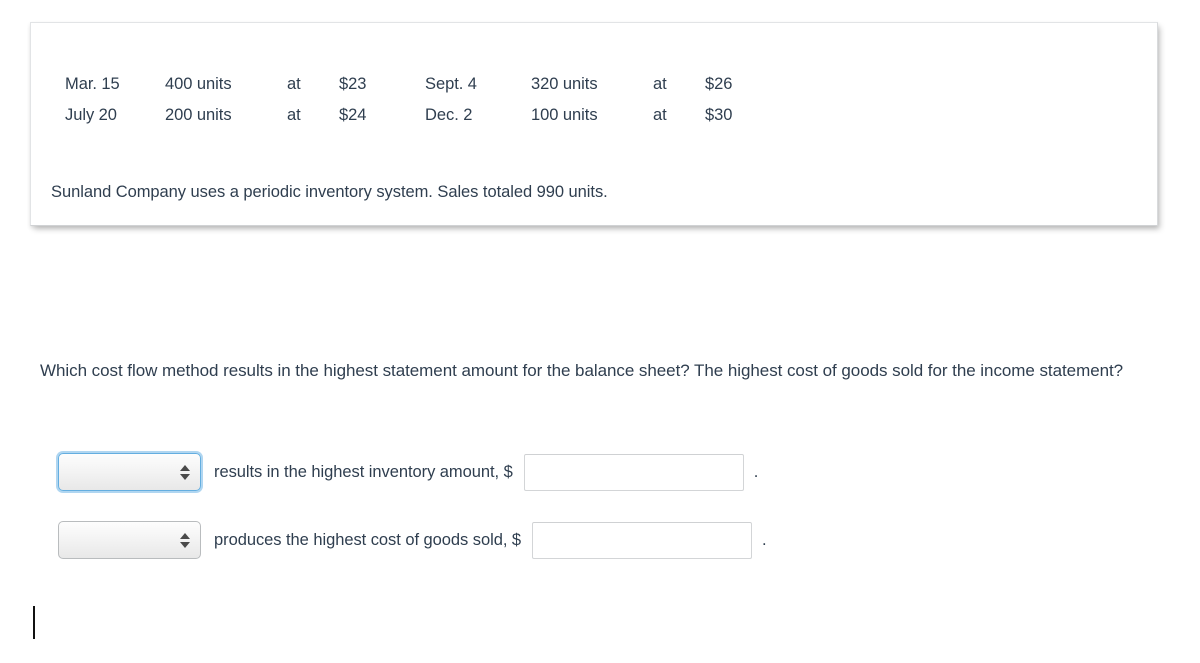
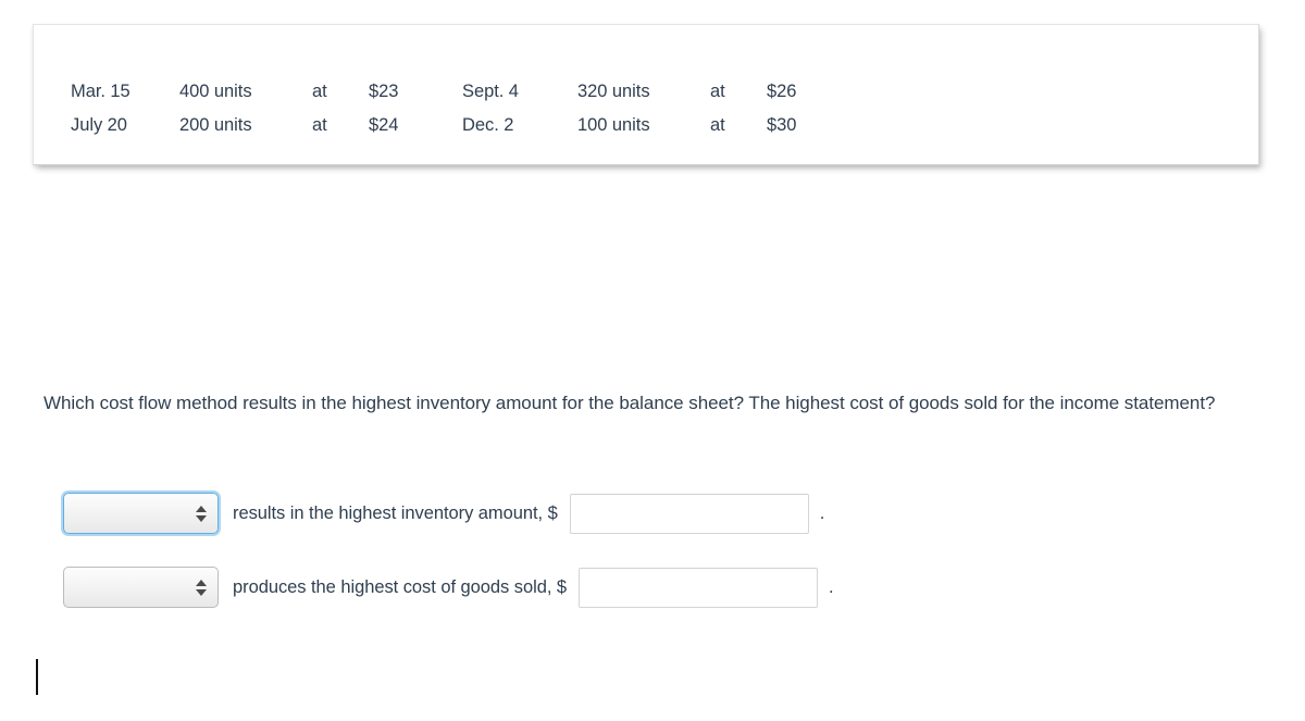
  Mar. 15	400 units	at	$23	Sept. 4	320 units	at	$26
  July 20	200 units	at	$24	Dec. 2	100 units	at	$30
- Sunland Company uses a periodic inventory system. Sales totaled 990 units.
- Which cost flow method results in the highest statement amount for the balance sheet? The highest cost of goods sold for the income statement?
+ Which cost flow method results in the highest inventory amount for the balance sheet? The highest cost of goods sold for the income statement?
  results in the highest inventory amount, $
  .
  produces the highest cost of goods sold, $
  .
